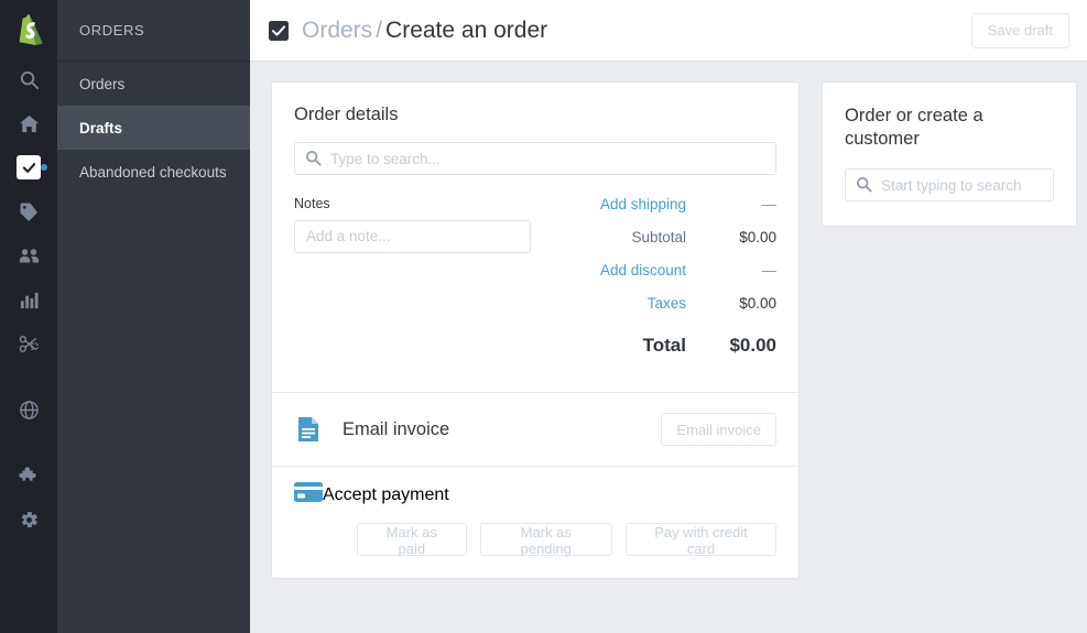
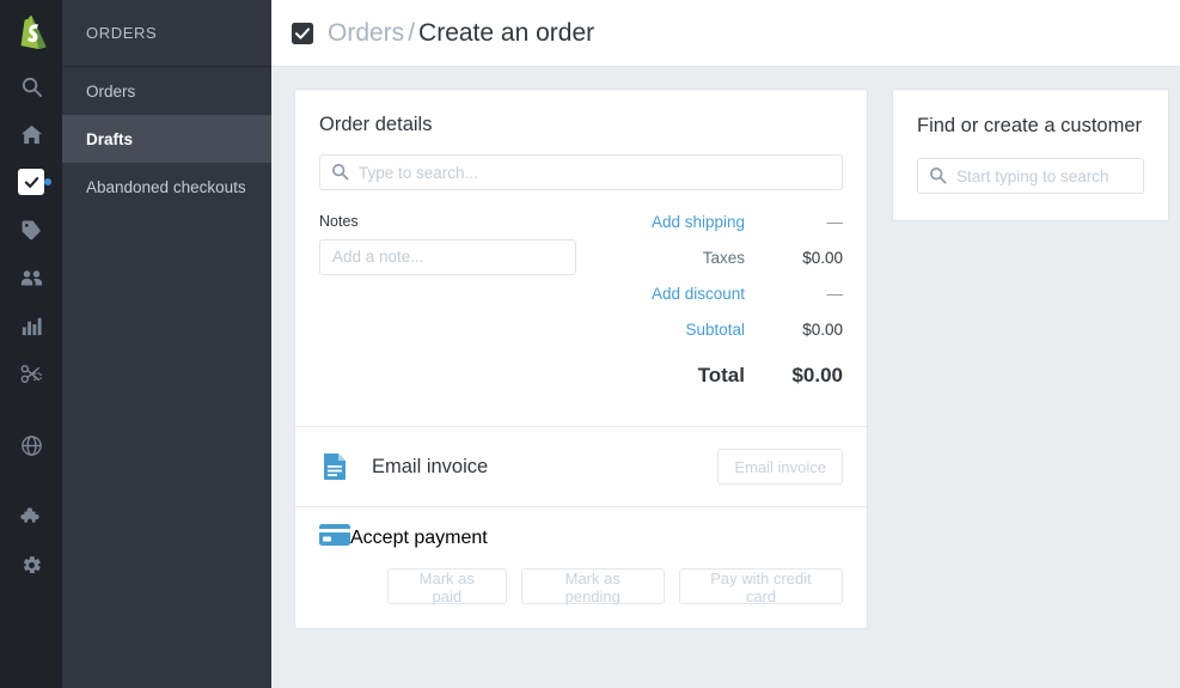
  ORDERS
  Orders
  Drafts
  Abandoned checkouts
  Orders / Create an order
- Save draft
  Order details
  Type to search...
  Notes
  Add a note...
  Add shipping
  —
- Subtotal
+ Taxes
  $0.00
  Add discount
  —
- Taxes
+ Subtotal
  $0.00
  Total
  $0.00
  Email invoice
  Email invoice
  Accept payment
  Mark as paid
  Mark as pending
  Pay with credit card
- Order or create a customer
+ Find or create a customer
  Start typing to search
